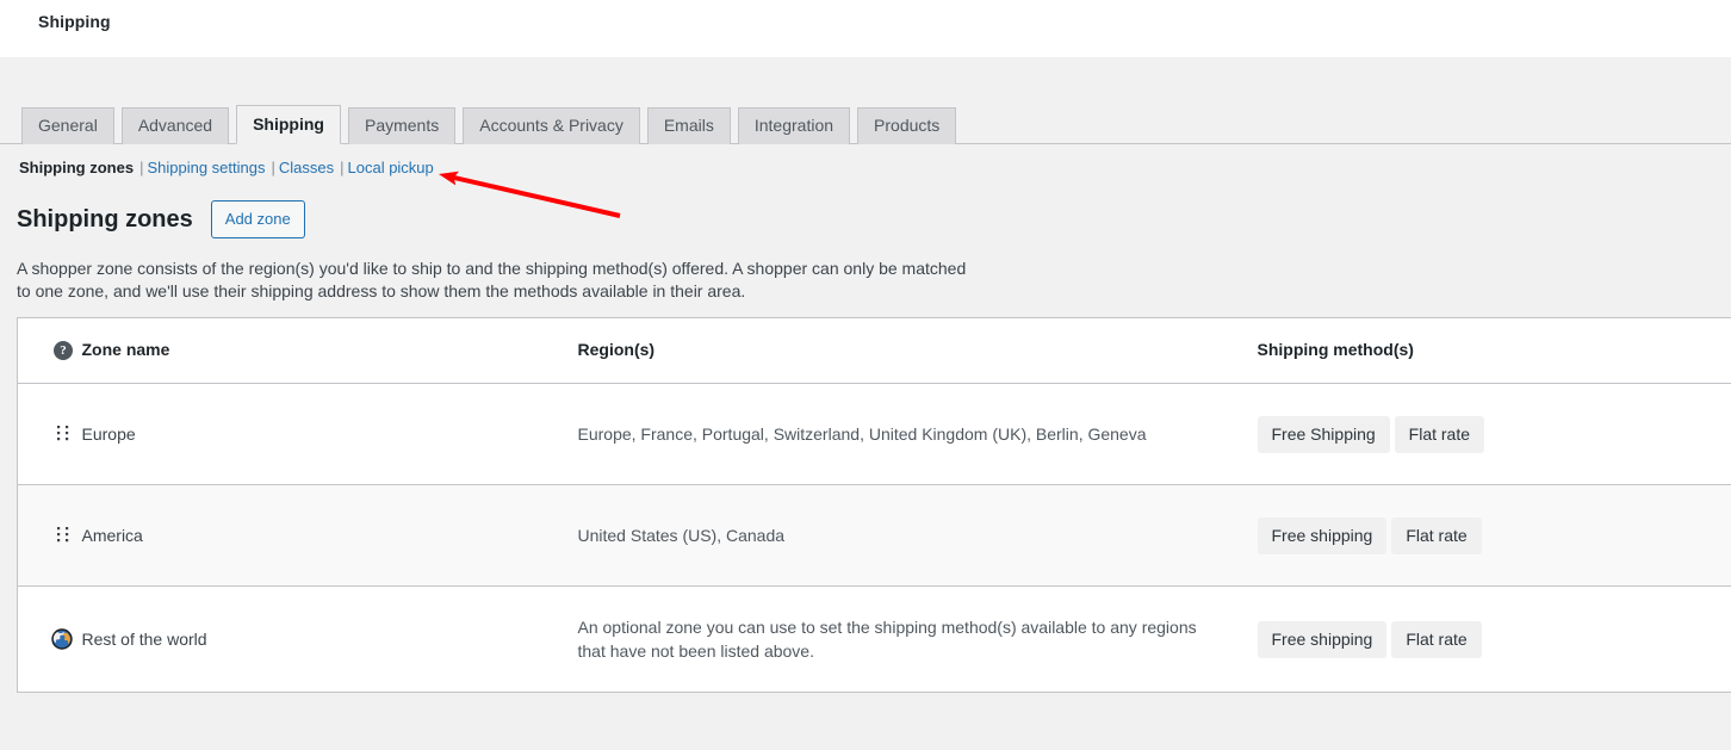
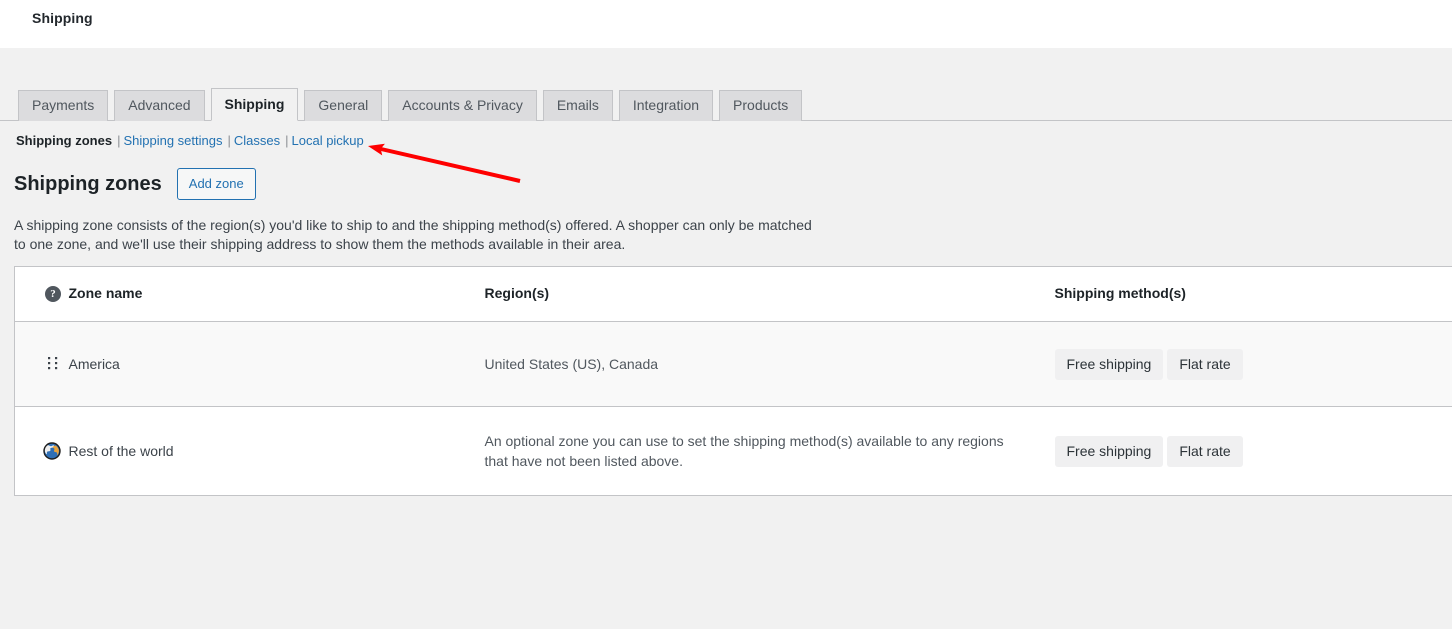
  Shipping
- General
+ Payments
  Advanced
  Shipping
- Payments
+ General
  Accounts & Privacy
  Emails
  Integration
  Products
  Shipping zones | Shipping settings | Classes | Local pickup
  Shipping zones
  Add zone
- A shopper zone consists of the region(s) you'd like to ship to and the shipping method(s) offered. A shopper can only be matched to one zone, and we'll use their shipping address to show them the methods available in their area.
+ A shipping zone consists of the region(s) you'd like to ship to and the shipping method(s) offered. A shopper can only be matched to one zone, and we'll use their shipping address to show them the methods available in their area.
  ?	Zone name	Region(s)	Shipping method(s)
- 	Europe	Europe, France, Portugal, Switzerland, United Kingdom (UK), Berlin, Geneva	Free Shipping Flat rate
  	America	United States (US), Canada	Free shipping Flat rate
  	Rest of the world	An optional zone you can use to set the shipping method(s) available to any regions that have not been listed above.	Free shipping Flat rate
